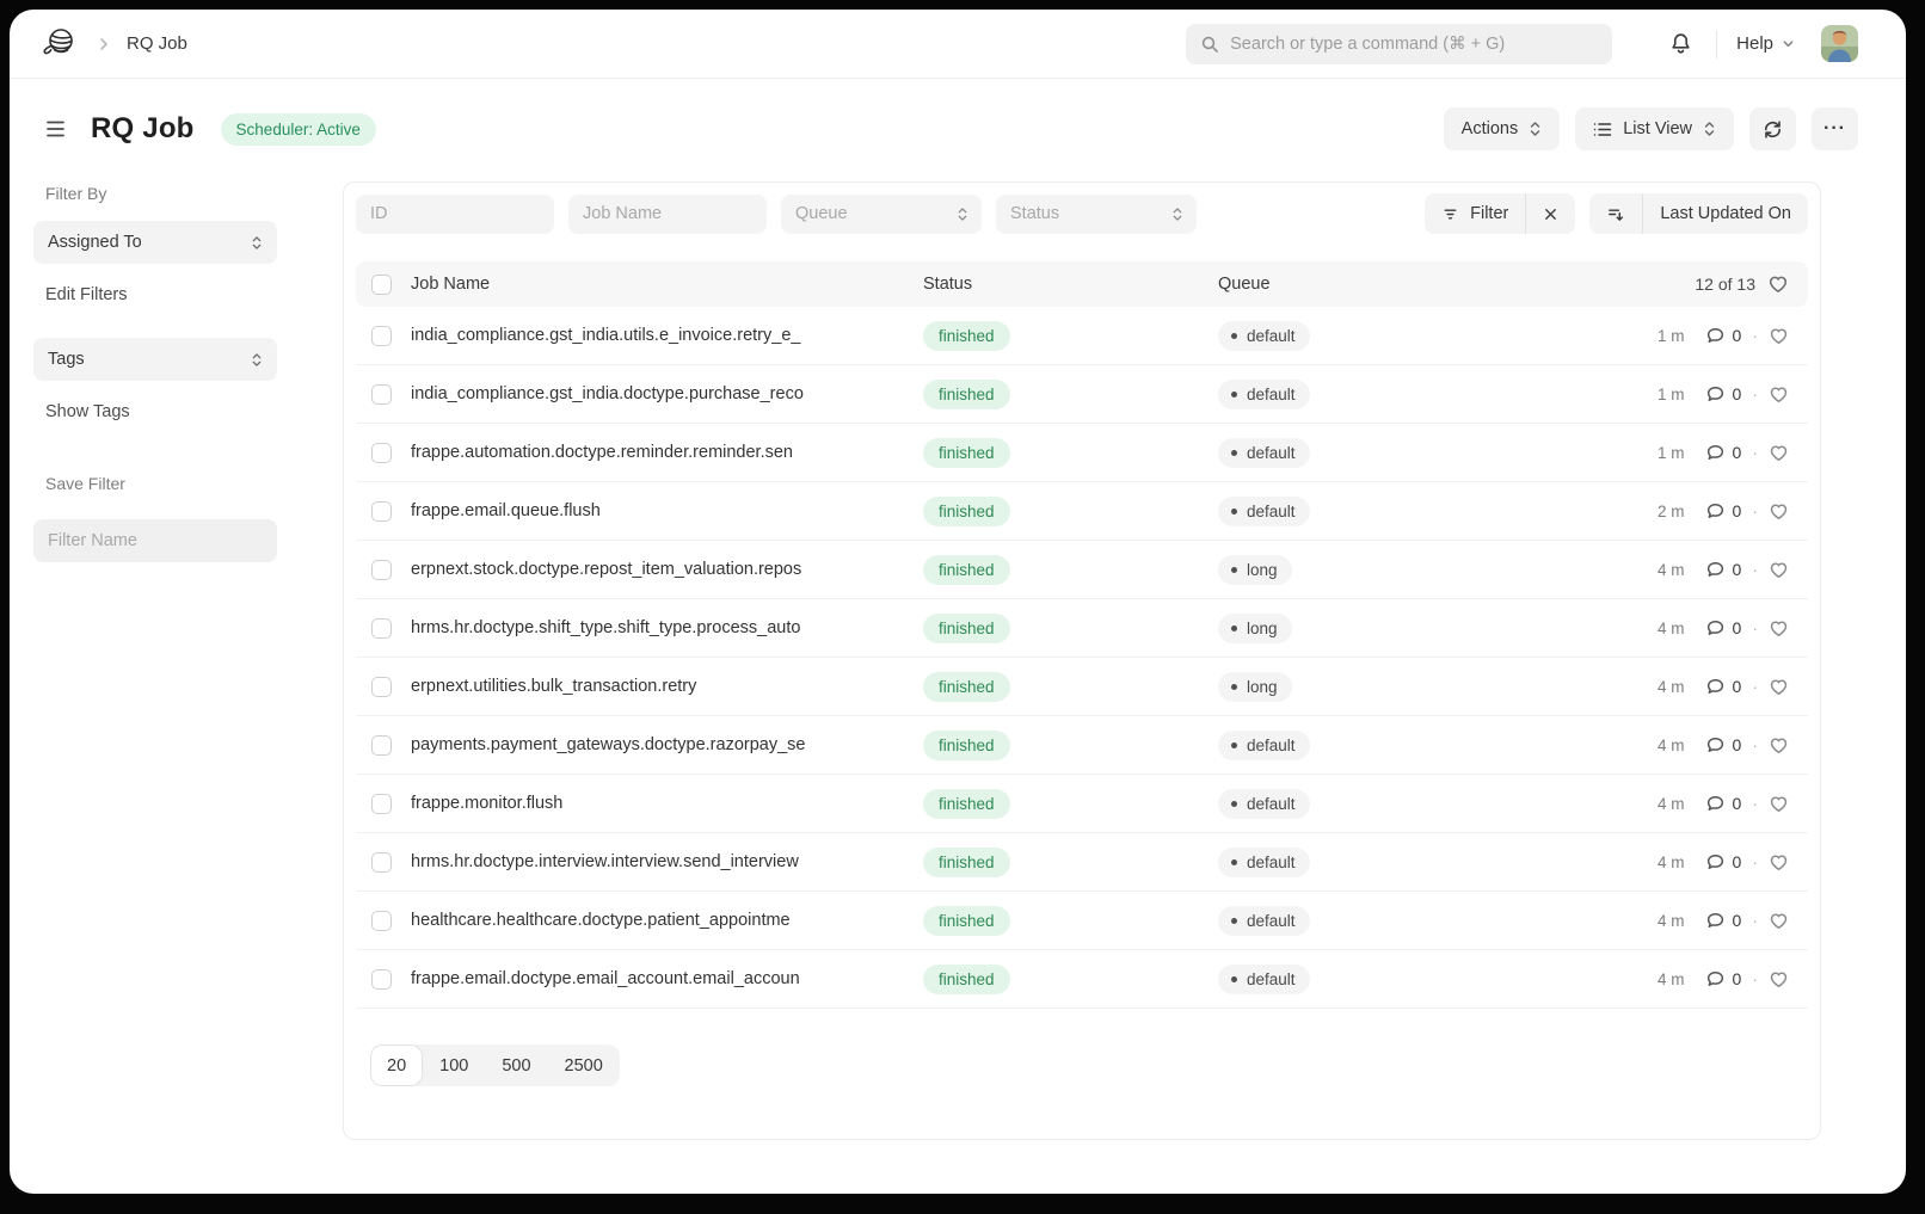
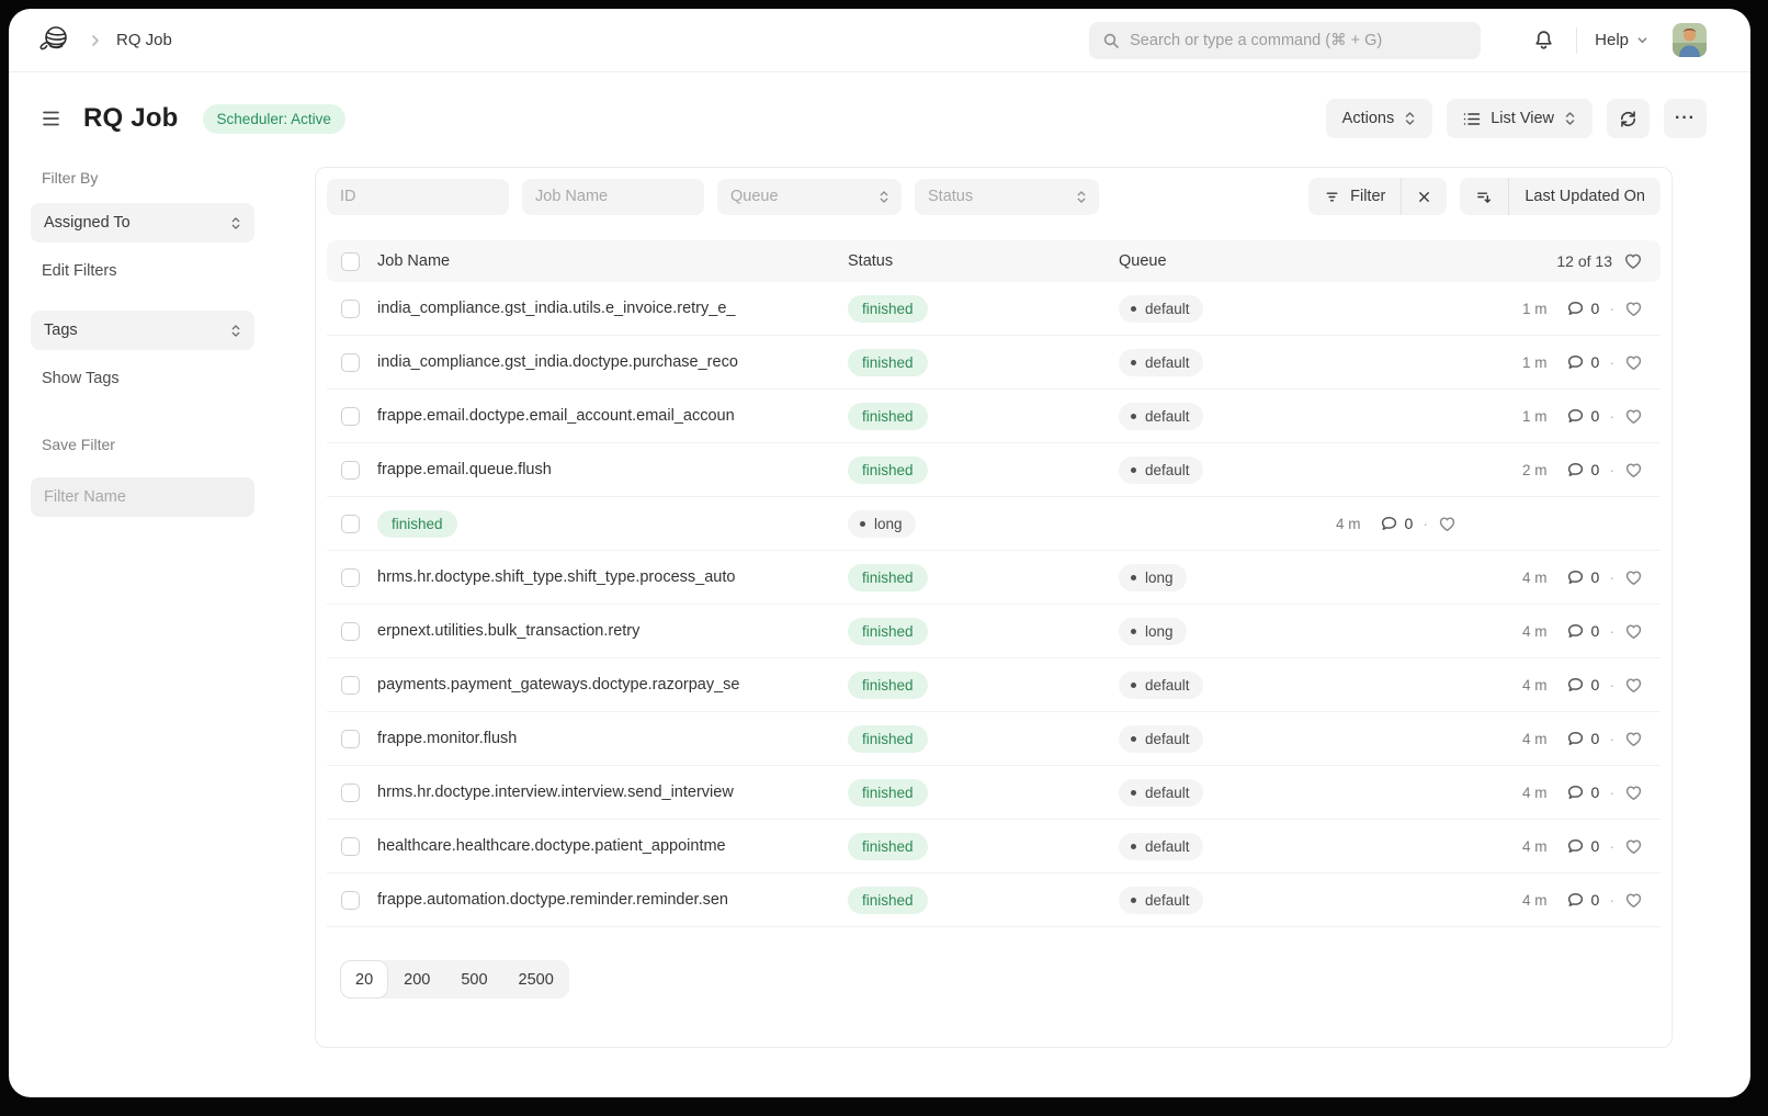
  RQ Job
  Search or type a command (⌘ + G)
  Help
  RQ Job
  Scheduler: Active
  Actions
  List View
  ···
  Filter By
  Assigned To
  Edit Filters
  Tags
  Show Tags
  Save Filter
  Filter Name
  ID
  Job Name
  Queue
  Status
  Filter
  Last Updated On
  Job Name
  Status
  Queue
  12 of 13
  india_compliance.gst_india.utils.e_invoice.retry_e_
  finished
  default
  1 m
  0
  ·
  india_compliance.gst_india.doctype.purchase_reco
  finished
  default
  1 m
  0
  ·
- frappe.automation.doctype.reminder.reminder.sen
+ frappe.email.doctype.email_account.email_accoun
  finished
  default
  1 m
  0
  ·
  frappe.email.queue.flush
  finished
  default
  2 m
  0
  ·
- erpnext.stock.doctype.repost_item_valuation.repos
  finished
  long
  4 m
  0
  ·
  hrms.hr.doctype.shift_type.shift_type.process_auto
  finished
  long
  4 m
  0
  ·
  erpnext.utilities.bulk_transaction.retry
  finished
  long
  4 m
  0
  ·
  payments.payment_gateways.doctype.razorpay_se
  finished
  default
  4 m
  0
  ·
  frappe.monitor.flush
  finished
  default
  4 m
  0
  ·
  hrms.hr.doctype.interview.interview.send_interview
  finished
  default
  4 m
  0
  ·
  healthcare.healthcare.doctype.patient_appointme
  finished
  default
  4 m
  0
  ·
- frappe.email.doctype.email_account.email_accoun
+ frappe.automation.doctype.reminder.reminder.sen
  finished
  default
  4 m
  0
  ·
  20
- 100
+ 200
  500
  2500
